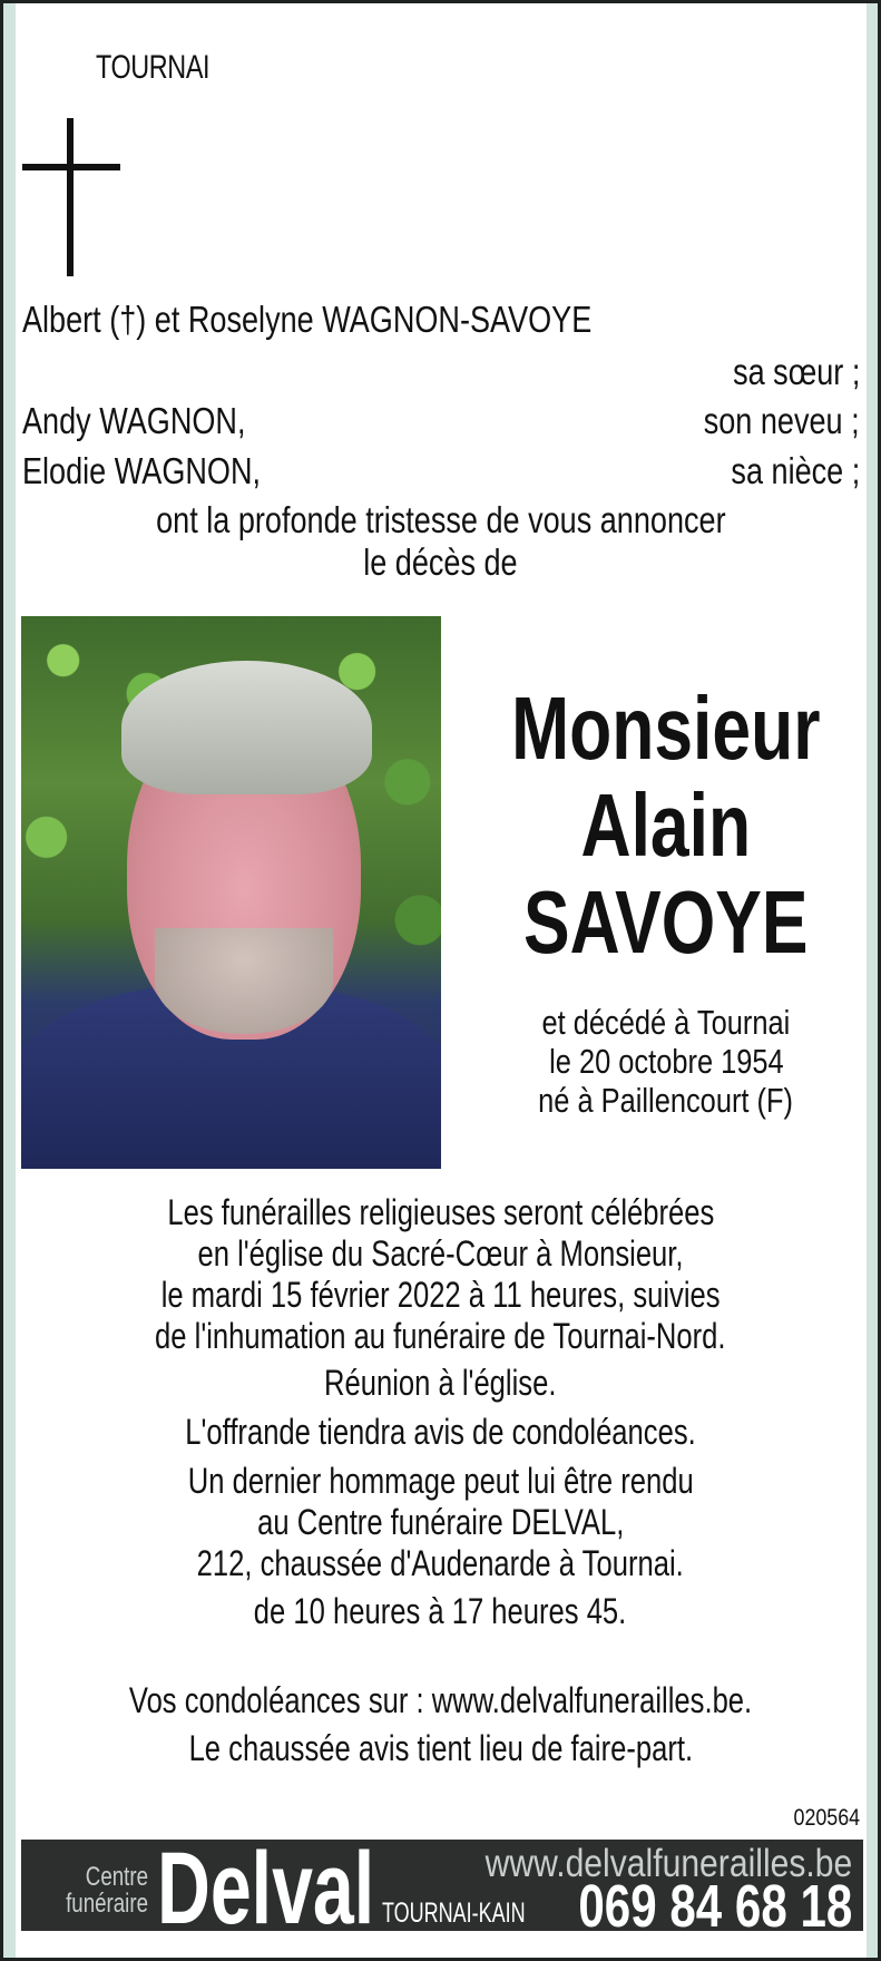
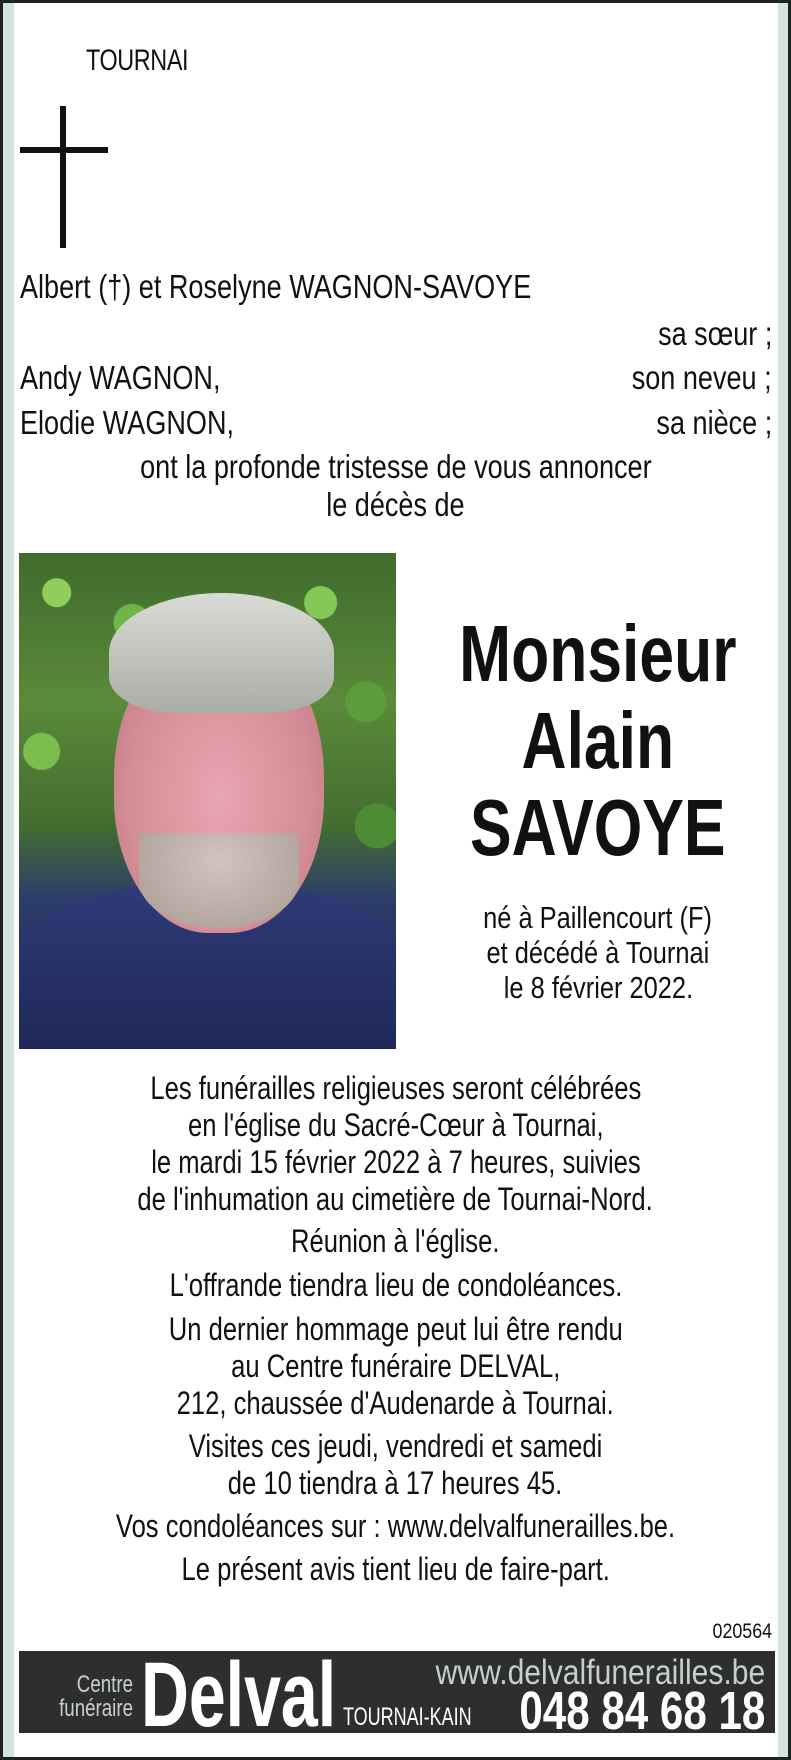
  TOURNAI
  Albert (†) et Roselyne WAGNON-SAVOYE
  sa sœur ;
  Andy WAGNON,
  son neveu ;
  Elodie WAGNON,
  sa nièce ;
  ont la profonde tristesse de vous annoncer
  le décès de
  Monsieur
  Alain
  SAVOYE
- et décédé à Tournai
+ né à Paillencourt (F)
- le 20 octobre 1954
- né à Paillencourt (F)
+ et décédé à Tournai
+ le 8 février 2022.
  Les funérailles religieuses seront célébrées
- en l'église du Sacré-Cœur à Monsieur,
+ en l'église du Sacré-Cœur à Tournai,
- le mardi 15 février 2022 à 11 heures, suivies
+ le mardi 15 février 2022 à 7 heures, suivies
- de l'inhumation au funéraire de Tournai-Nord.
+ de l'inhumation au cimetière de Tournai-Nord.
  Réunion à l'église.
- L'offrande tiendra avis de condoléances.
+ L'offrande tiendra lieu de condoléances.
  Un dernier hommage peut lui être rendu
  au Centre funéraire DELVAL,
  212, chaussée d'Audenarde à Tournai.
+ Visites ces jeudi, vendredi et samedi
- de 10 heures à 17 heures 45.
+ de 10 tiendra à 17 heures 45.
  Vos condoléances sur : www.delvalfunerailles.be.
- Le chaussée avis tient lieu de faire-part.
+ Le présent avis tient lieu de faire-part.
  020564
  Centre
  funéraire
  Delval
  www.delvalfunerailles.be
  TOURNAI-KAIN
- 069 84 68 18
+ 048 84 68 18
